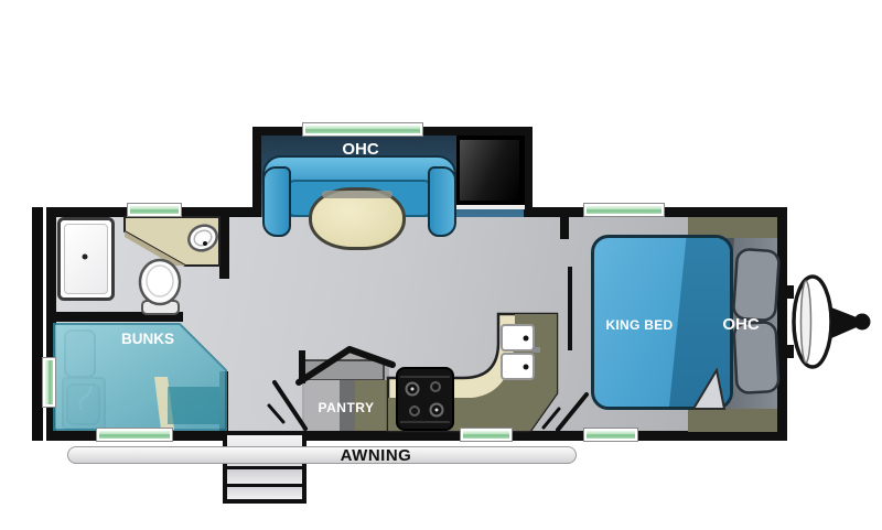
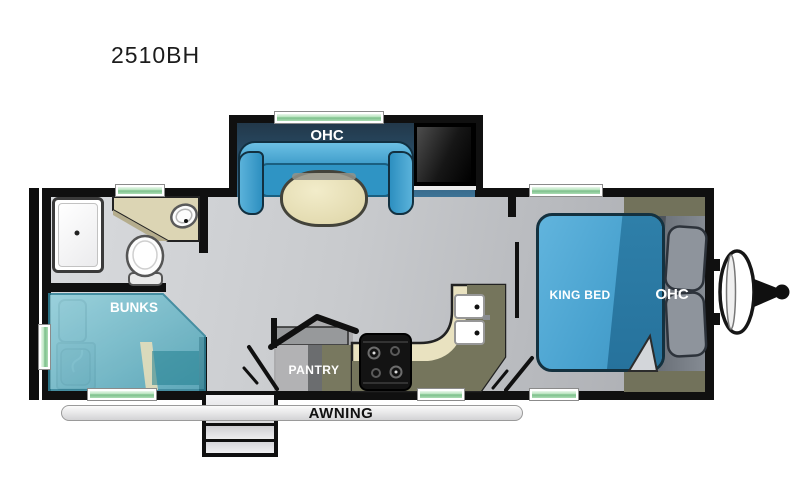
+ 2510BH
  OHC
  KING BED
  OHC
  BUNKS
  PANTRY
  AWNING
